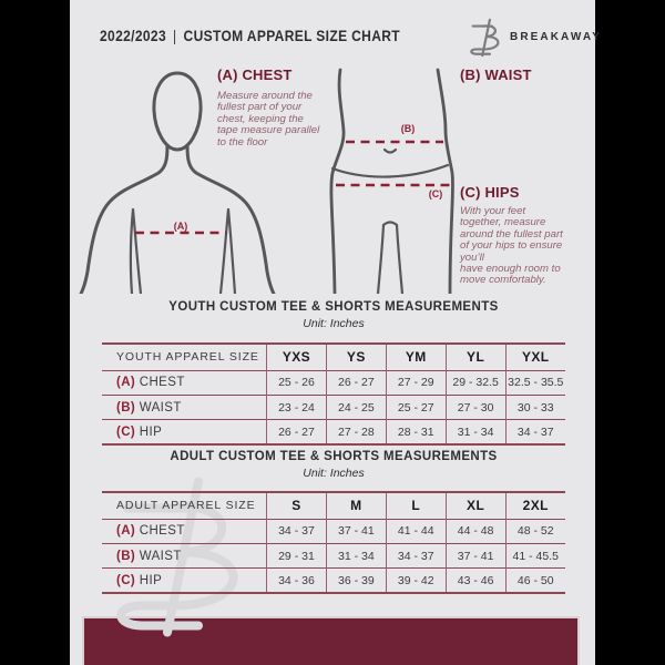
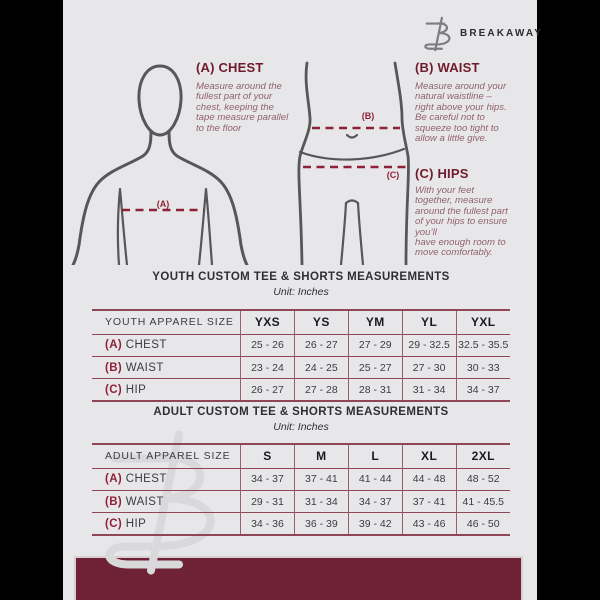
- 2022/2023 | CUSTOM APPAREL SIZE CHART
  BREAKAWAY
  (A)
  (B)
  (C)
  (A) CHEST
  Measure around the
  fullest part of your
  chest, keeping the
  tape measure parallel
  to the floor
  (B) WAIST
+ Measure around your
+ natural waistline –
+ right above your hips.
+ Be careful not to
+ squeeze too tight to
+ allow a little give.
  (C) HIPS
  With your feet
  together, measure
  around the fullest part
  of your hips to ensure
  you’ll
  have enough room to
  move comfortably.
  YOUTH CUSTOM TEE & SHORTS MEASUREMENTS
  Unit: Inches
  YOUTH APPAREL SIZE	YXS	YS	YM	YL	YXL
  (A) CHEST	25 - 26	26 - 27	27 - 29	29 - 32.5	32.5 - 35.5
  (B) WAIST	23 - 24	24 - 25	25 - 27	27 - 30	30 - 33
  (C) HIP	26 - 27	27 - 28	28 - 31	31 - 34	34 - 37
  ADULT CUSTOM TEE & SHORTS MEASUREMENTS
  Unit: Inches
  ADULT APPAREL SIZE	S	M	L	XL	2XL
  (A) CHEST	34 - 37	37 - 41	41 - 44	44 - 48	48 - 52
  (B) WAIST	29 - 31	31 - 34	34 - 37	37 - 41	41 - 45.5
  (C) HIP	34 - 36	36 - 39	39 - 42	43 - 46	46 - 50
